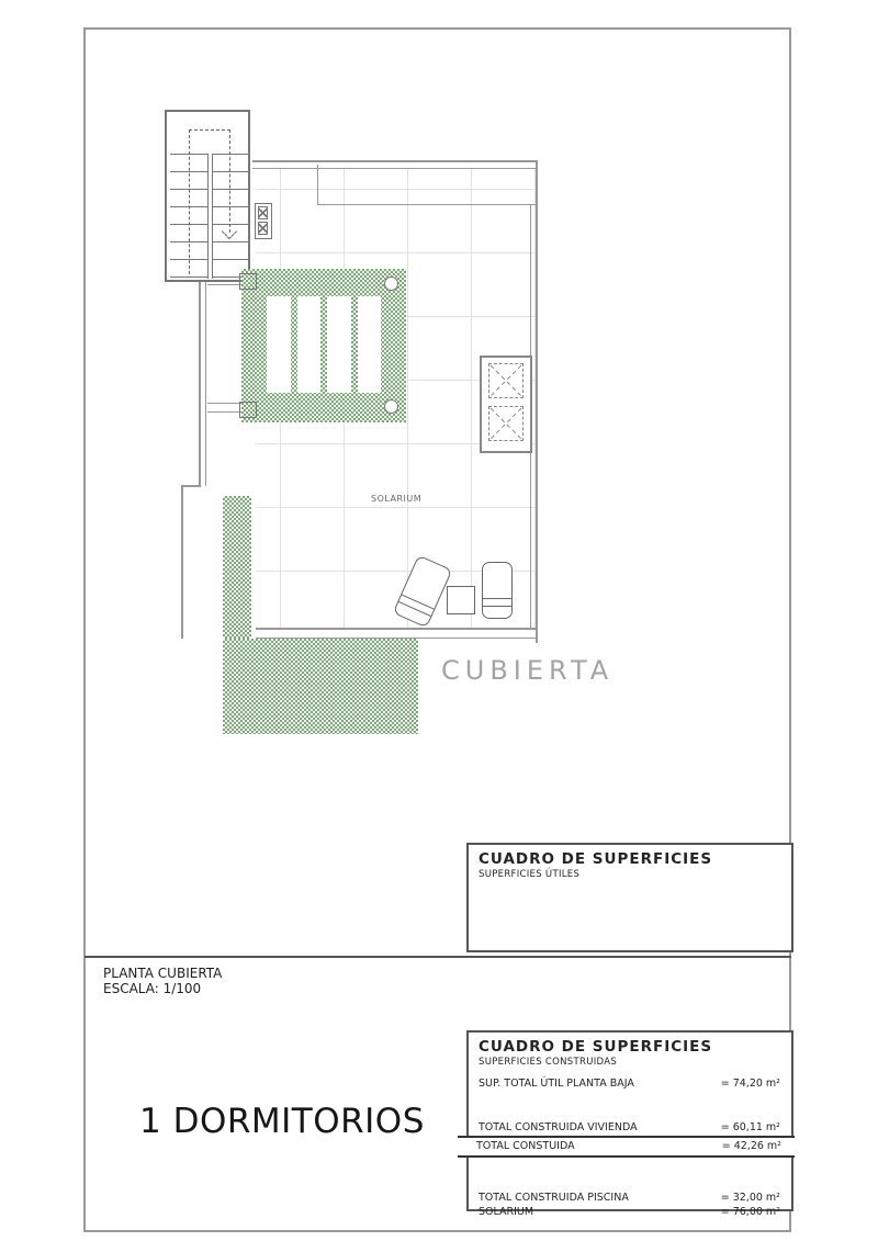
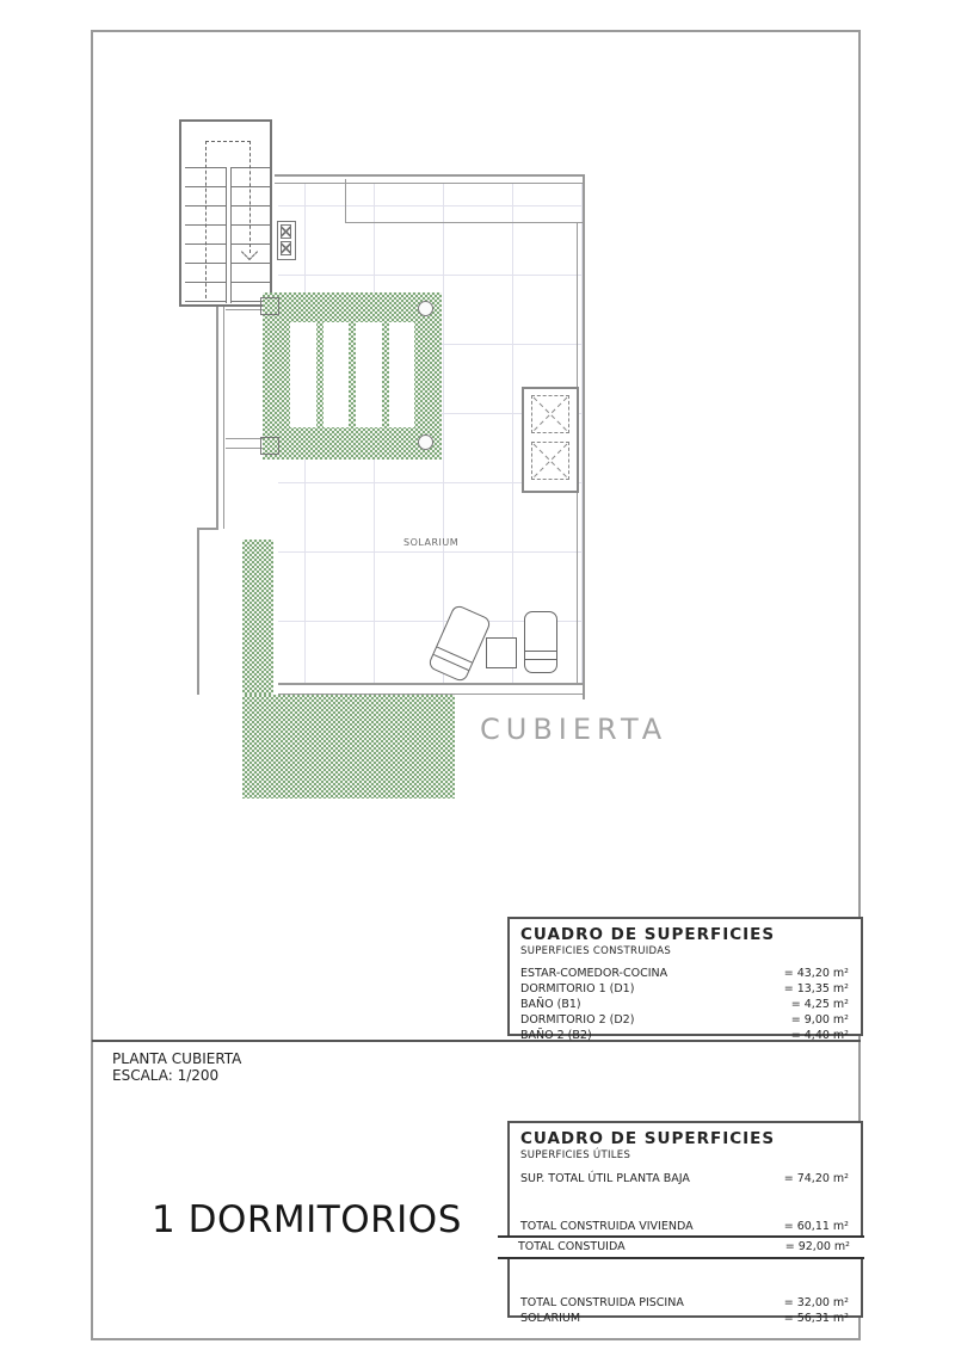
  SOLARIUM
  CUBIERTA
  PLANTA CUBIERTA
- ESCALA: 1/100
+ ESCALA: 1/200
  1 DORMITORIOS
  CUADRO DE SUPERFICIES
- SUPERFICIES ÚTILES
+ SUPERFICIES CONSTRUIDAS
+ ESTAR-COMEDOR-COCINA
+ = 43,20 m²
+ DORMITORIO 1 (D1)
+ = 13,35 m²
+ BAÑO (B1)
+ = 4,25 m²
+ DORMITORIO 2 (D2)
+ = 9,00 m²
+ BAÑO 2 (B2)
+ = 4,40 m²
  CUADRO DE SUPERFICIES
- SUPERFICIES CONSTRUIDAS
+ SUPERFICIES ÚTILES
  SUP. TOTAL ÚTIL PLANTA BAJA
  = 74,20 m²
  TOTAL CONSTRUIDA VIVIENDA
  = 60,11 m²
  TOTAL CONSTRUIDA PISCINA
  = 32,00 m²
  SOLARIUM
- = 76,00 m²
+ = 56,31 m²
  TOTAL CONSTUIDA
- = 42,26 m²
+ = 92,00 m²
